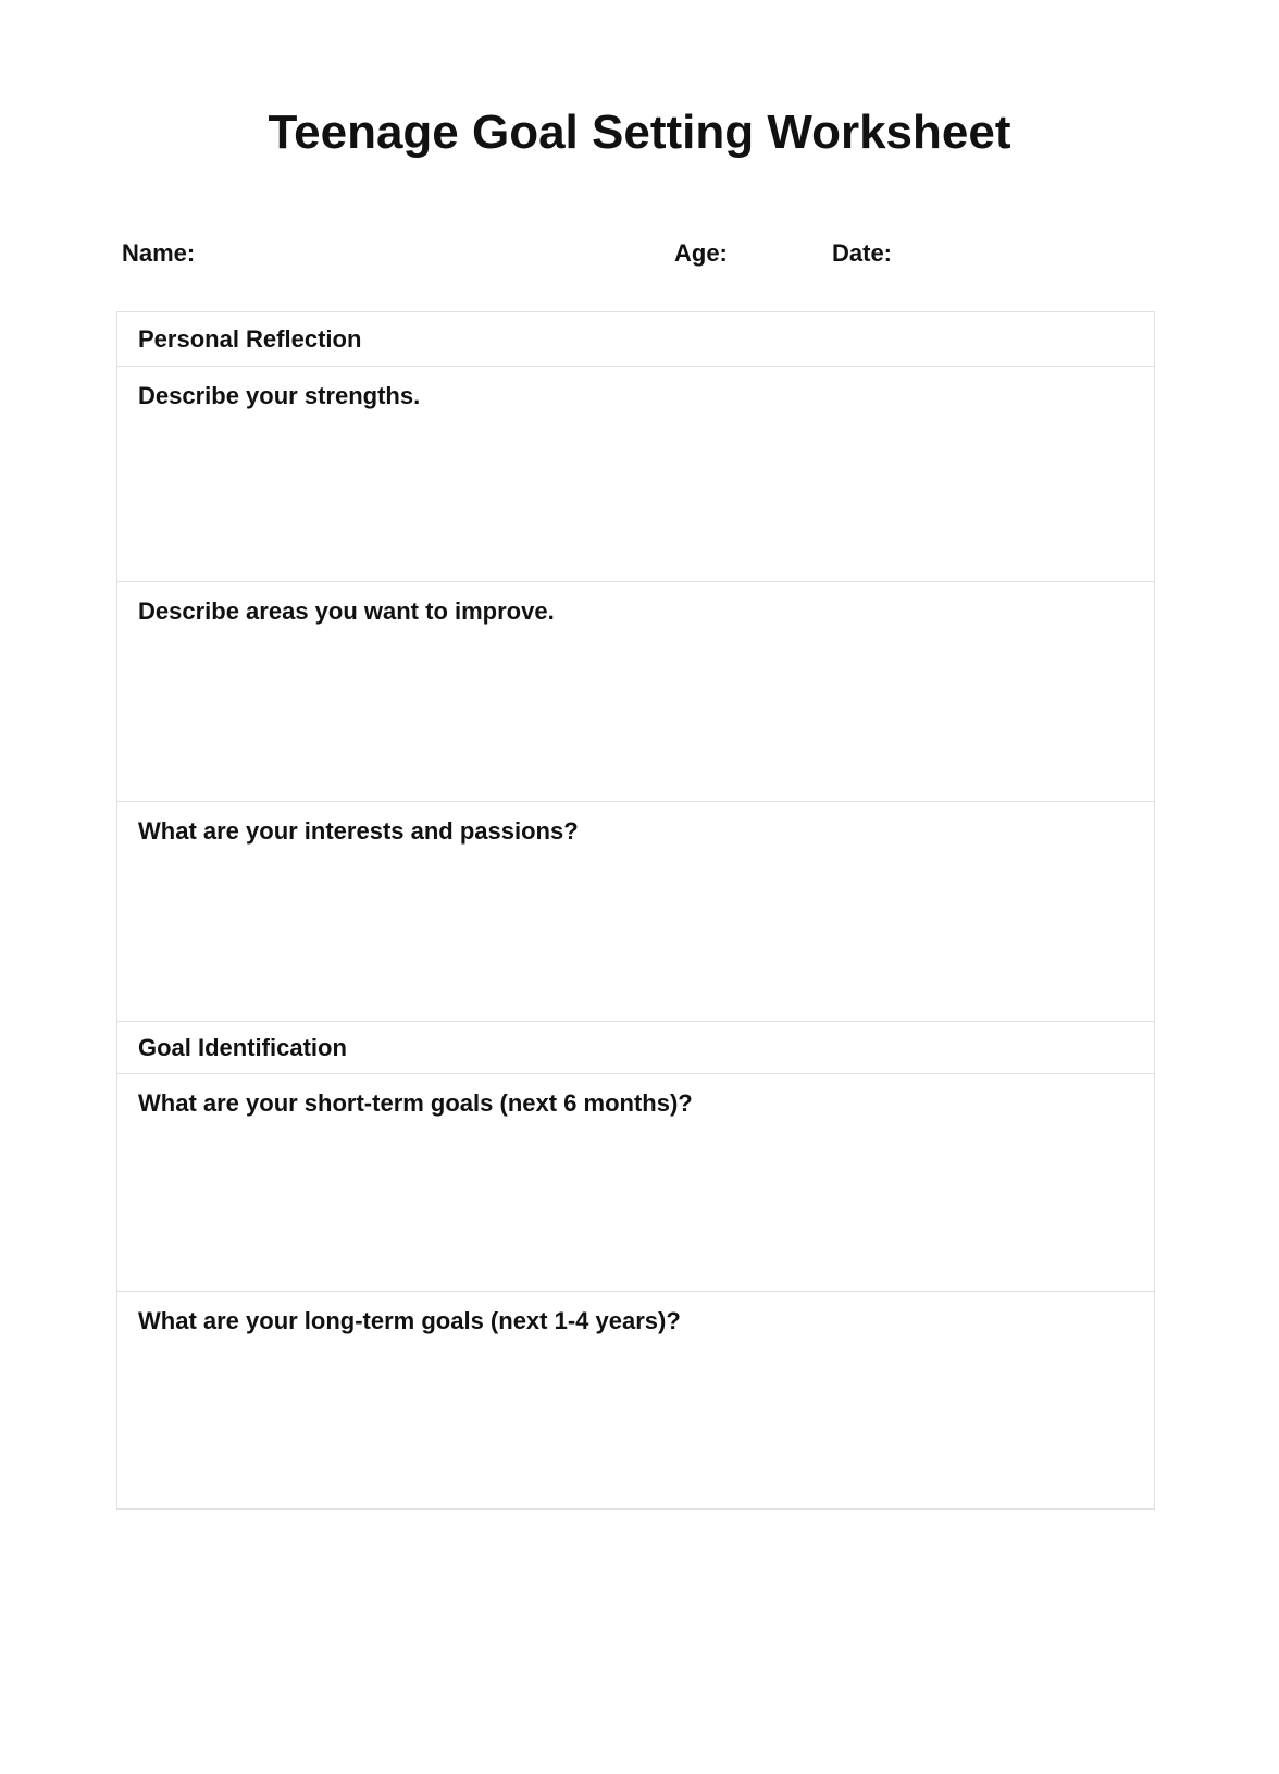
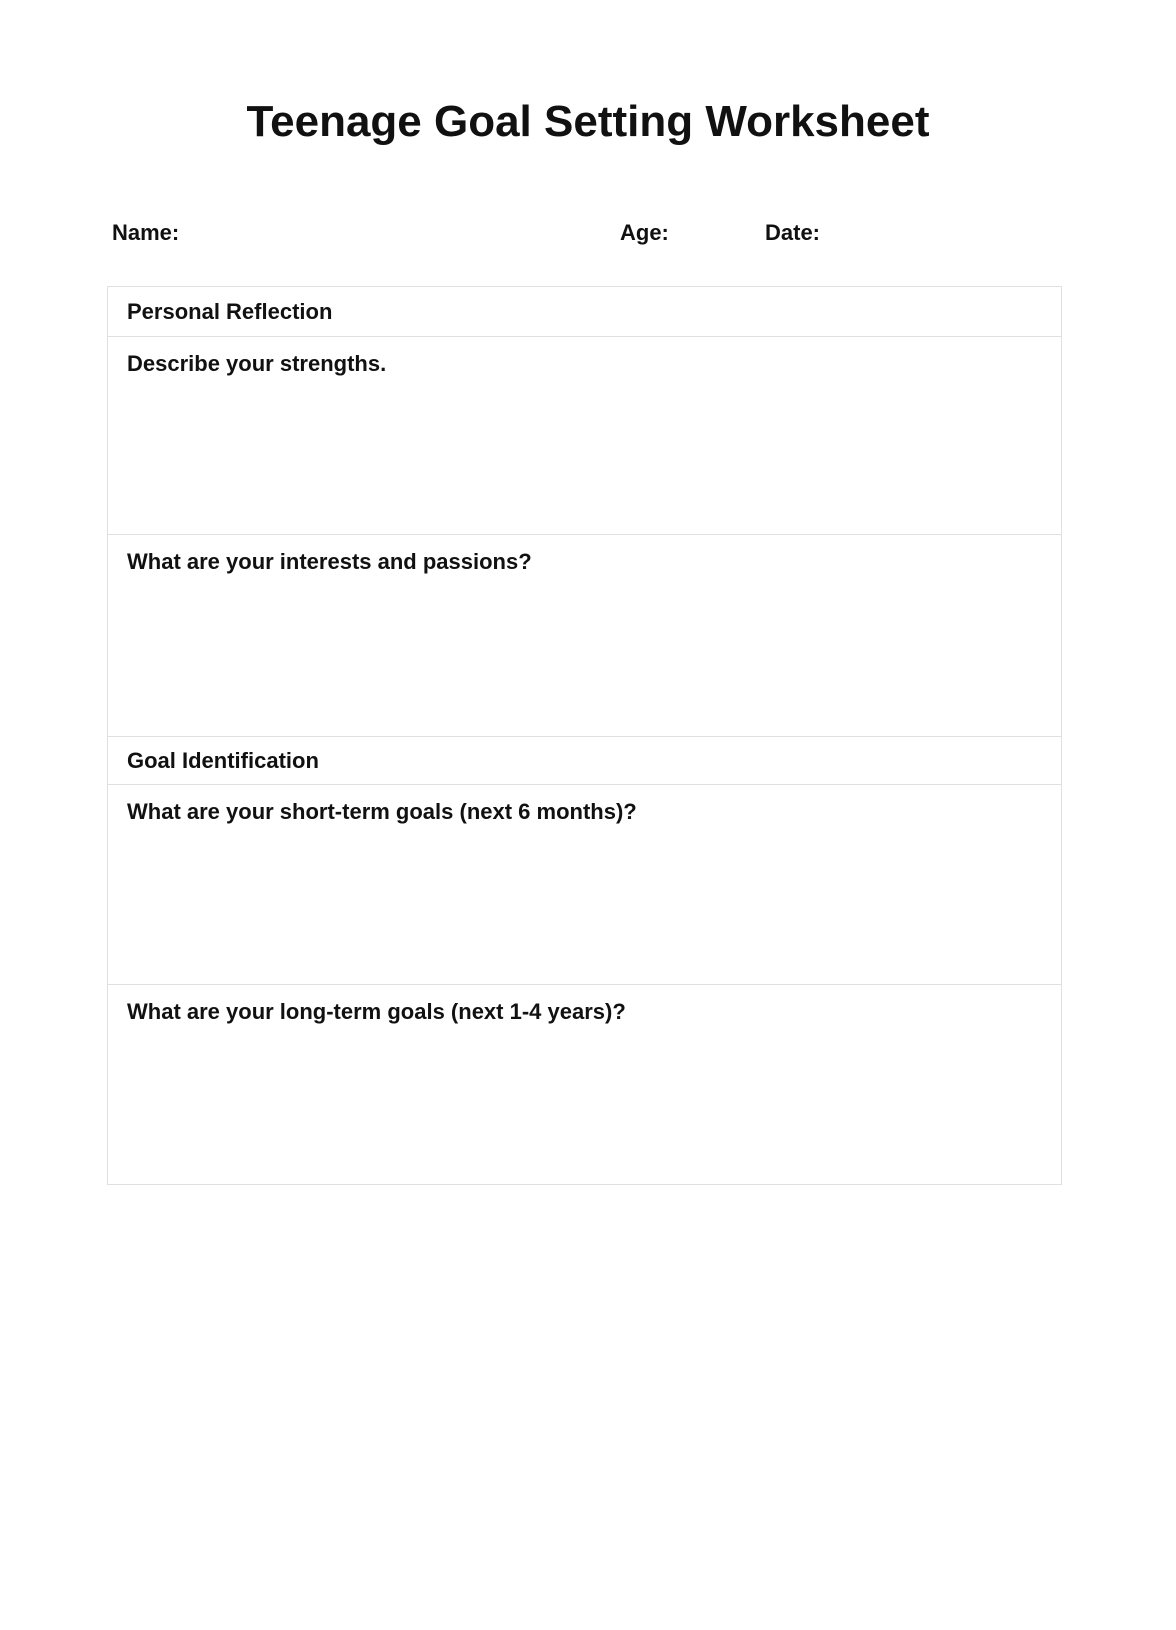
  Teenage Goal Setting Worksheet
  Name:
  Age:
  Date:
  Personal Reflection
  Describe your strengths.
- Describe areas you want to improve.
  What are your interests and passions?
  Goal Identification
  What are your short-term goals (next 6 months)?
  What are your long-term goals (next 1-4 years)?
